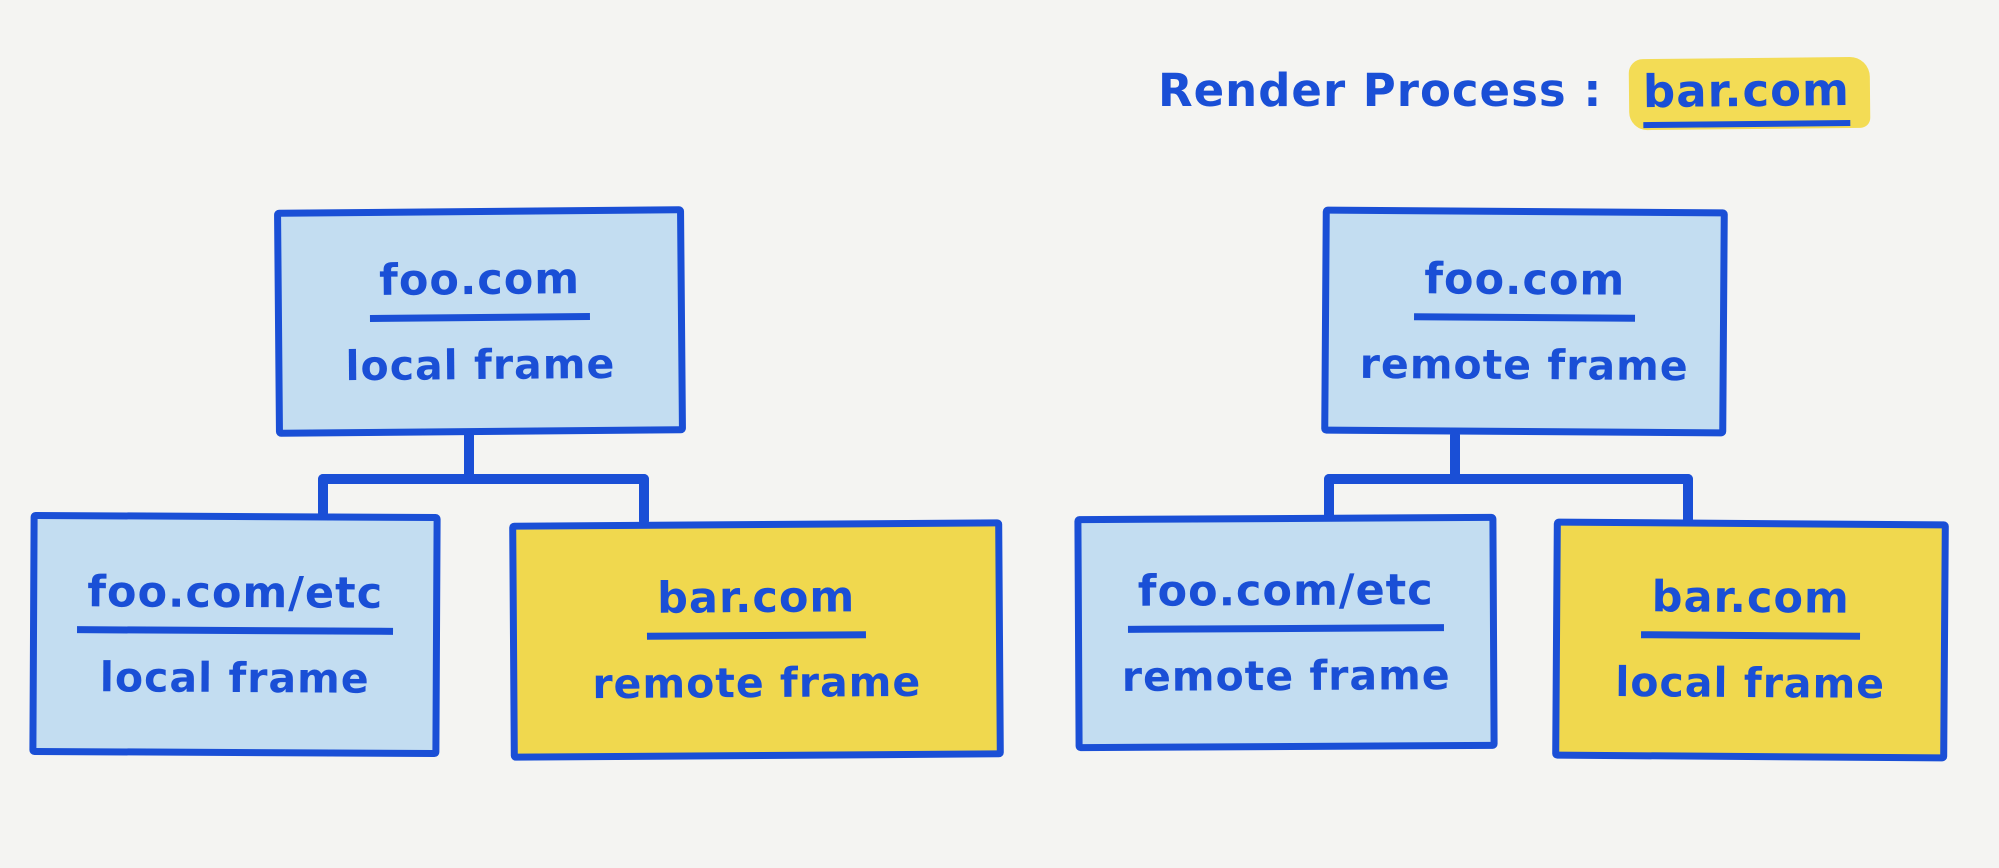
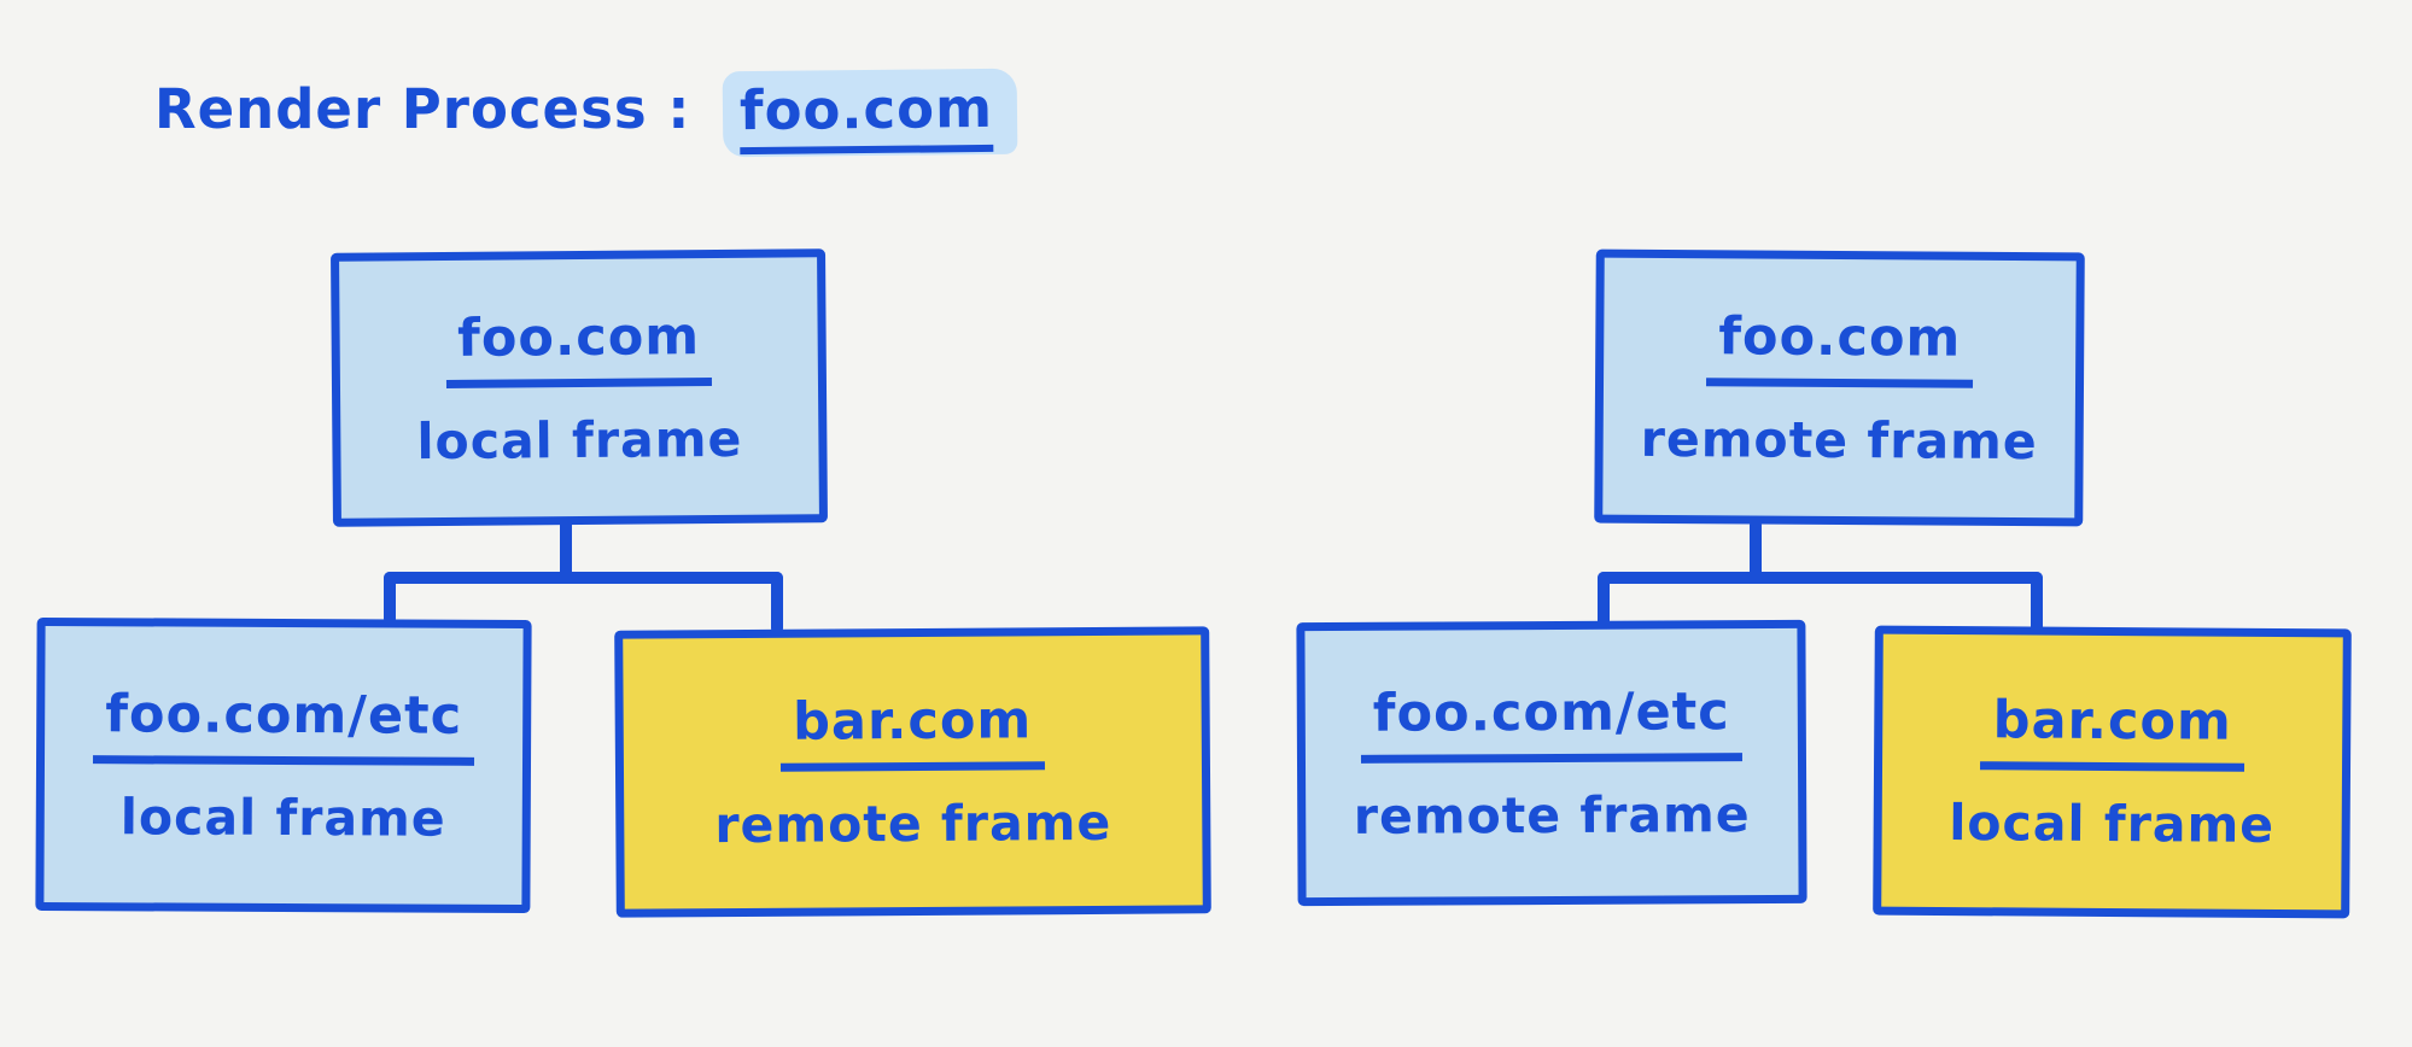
+ Render Process : foo.com
  foo.com
  local frame
  foo.com/etc
  local frame
  bar.com
  remote frame
- Render Process : bar.com
  foo.com
  remote frame
  foo.com/etc
  remote frame
  bar.com
  local frame
